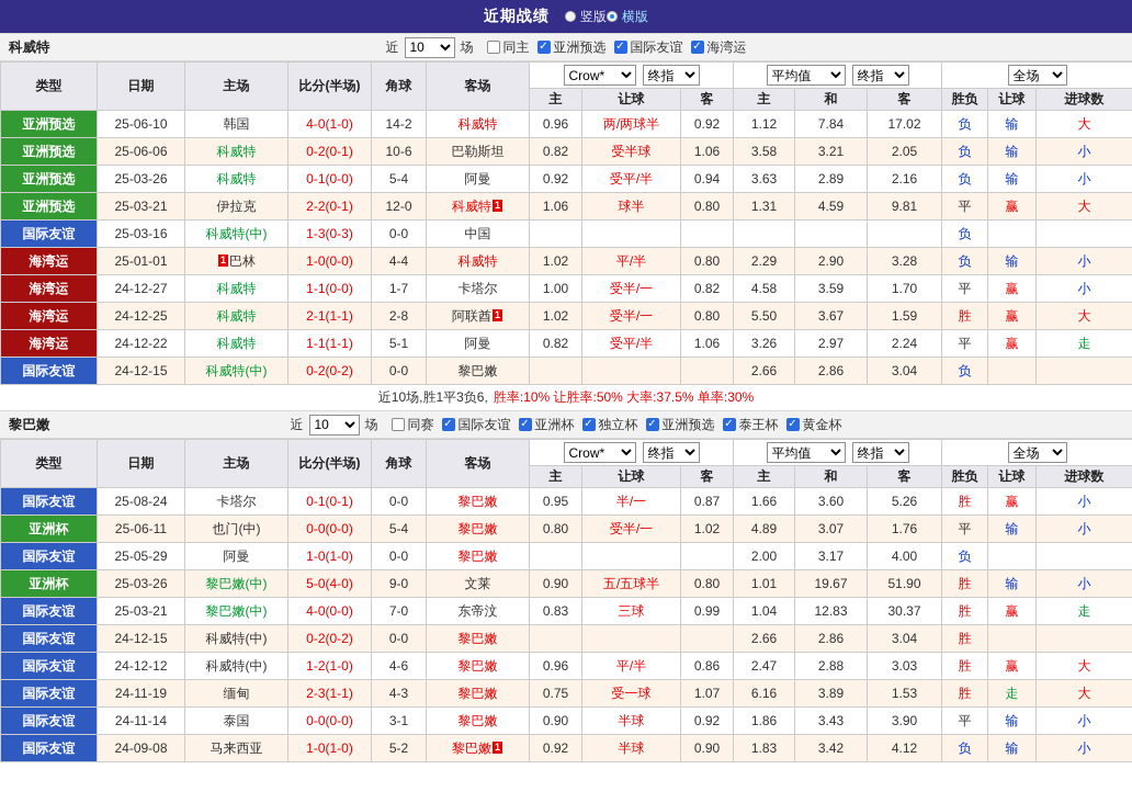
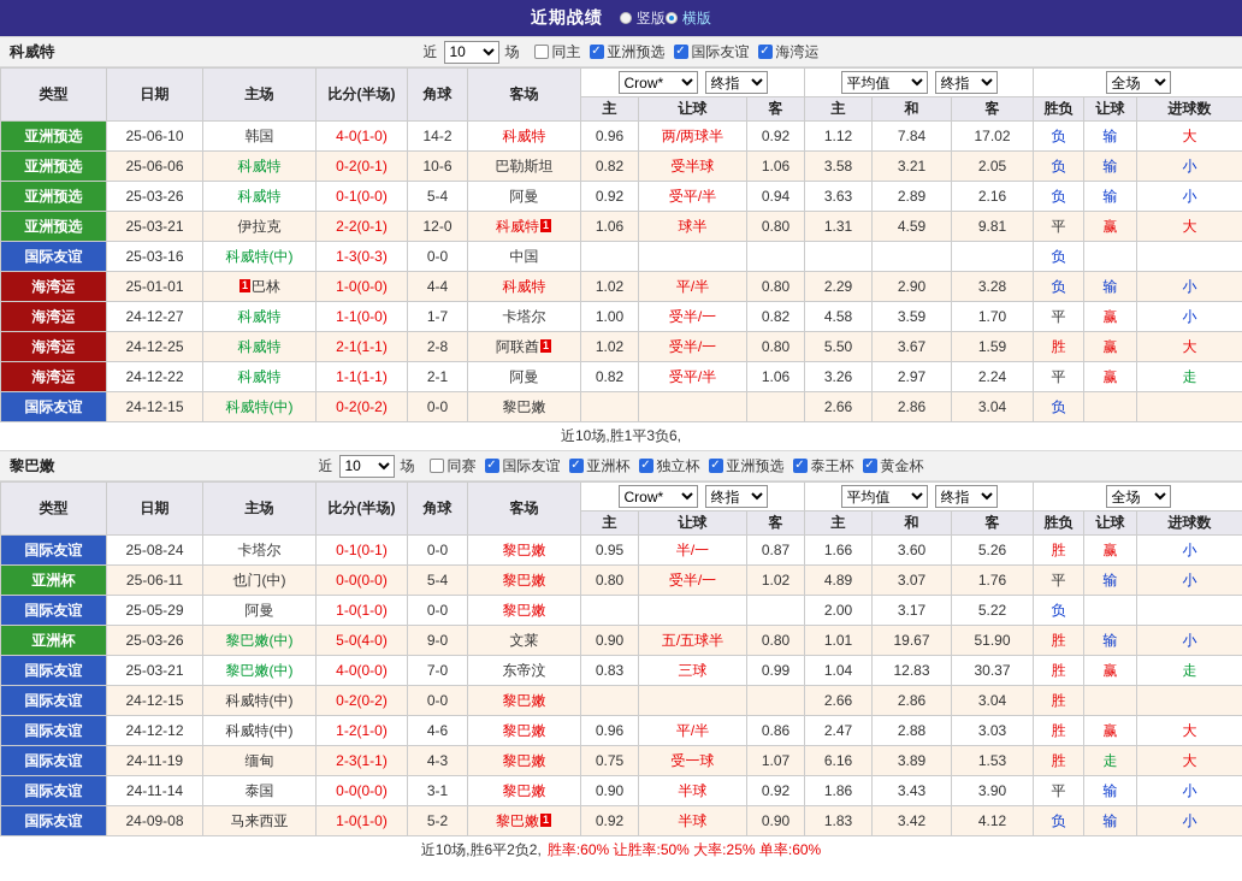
  近期战绩
  竖版
  横版
  科威特
  近
  10
  场
  同主
  ✓
  亚洲预选
  ✓
  国际友谊
  ✓
  海湾运
  类型	日期	主场	比分(半场)	角球	客场	Crow* 终指	平均值 终指	全场
  主	让球	客	主	和	客	胜负	让球	进球数
  亚洲预选	25-06-10	韩国	4-0(1-0)	14-2	科威特	0.96	两/两球半	0.92	1.12	7.84	17.02	负	输	大
  亚洲预选	25-06-06	科威特	0-2(0-1)	10-6	巴勒斯坦	0.82	受半球	1.06	3.58	3.21	2.05	负	输	小
  亚洲预选	25-03-26	科威特	0-1(0-0)	5-4	阿曼	0.92	受平/半	0.94	3.63	2.89	2.16	负	输	小
  亚洲预选	25-03-21	伊拉克	2-2(0-1)	12-0	科威特 1	1.06	球半	0.80	1.31	4.59	9.81	平	赢	大
  国际友谊	25-03-16	科威特(中)	1-3(0-3)	0-0	中国							负
  海湾运	25-01-01	1 巴林	1-0(0-0)	4-4	科威特	1.02	平/半	0.80	2.29	2.90	3.28	负	输	小
  海湾运	24-12-27	科威特	1-1(0-0)	1-7	卡塔尔	1.00	受半/一	0.82	4.58	3.59	1.70	平	赢	小
  海湾运	24-12-25	科威特	2-1(1-1)	2-8	阿联酋 1	1.02	受半/一	0.80	5.50	3.67	1.59	胜	赢	大
- 海湾运	24-12-22	科威特	1-1(1-1)	5-1	阿曼	0.82	受平/半	1.06	3.26	2.97	2.24	平	赢	走
+ 海湾运	24-12-22	科威特	1-1(1-1)	2-1	阿曼	0.82	受平/半	1.06	3.26	2.97	2.24	平	赢	走
  国际友谊	24-12-15	科威特(中)	0-2(0-2)	0-0	黎巴嫩				2.66	2.86	3.04	负
  近10场,胜1平3负6,
- 胜率:10% 让胜率:50% 大率:37.5% 单率:30%
  黎巴嫩
  近
  10
  场
  同赛
  ✓
  国际友谊
  ✓
  亚洲杯
  ✓
  独立杯
  ✓
  亚洲预选
  ✓
  泰王杯
  ✓
  黄金杯
  类型	日期	主场	比分(半场)	角球	客场	Crow* 终指	平均值 终指	全场
  主	让球	客	主	和	客	胜负	让球	进球数
  国际友谊	25-08-24	卡塔尔	0-1(0-1)	0-0	黎巴嫩	0.95	半/一	0.87	1.66	3.60	5.26	胜	赢	小
  亚洲杯	25-06-11	也门(中)	0-0(0-0)	5-4	黎巴嫩	0.80	受半/一	1.02	4.89	3.07	1.76	平	输	小
- 国际友谊	25-05-29	阿曼	1-0(1-0)	0-0	黎巴嫩				2.00	3.17	4.00	负
+ 国际友谊	25-05-29	阿曼	1-0(1-0)	0-0	黎巴嫩				2.00	3.17	5.22	负
  亚洲杯	25-03-26	黎巴嫩(中)	5-0(4-0)	9-0	文莱	0.90	五/五球半	0.80	1.01	19.67	51.90	胜	输	小
  国际友谊	25-03-21	黎巴嫩(中)	4-0(0-0)	7-0	东帝汶	0.83	三球	0.99	1.04	12.83	30.37	胜	赢	走
  国际友谊	24-12-15	科威特(中)	0-2(0-2)	0-0	黎巴嫩				2.66	2.86	3.04	胜
  国际友谊	24-12-12	科威特(中)	1-2(1-0)	4-6	黎巴嫩	0.96	平/半	0.86	2.47	2.88	3.03	胜	赢	大
  国际友谊	24-11-19	缅甸	2-3(1-1)	4-3	黎巴嫩	0.75	受一球	1.07	6.16	3.89	1.53	胜	走	大
  国际友谊	24-11-14	泰国	0-0(0-0)	3-1	黎巴嫩	0.90	半球	0.92	1.86	3.43	3.90	平	输	小
  国际友谊	24-09-08	马来西亚	1-0(1-0)	5-2	黎巴嫩 1	0.92	半球	0.90	1.83	3.42	4.12	负	输	小
+ 近10场,胜6平2负2,
+ 胜率:60% 让胜率:50% 大率:25% 单率:60%
